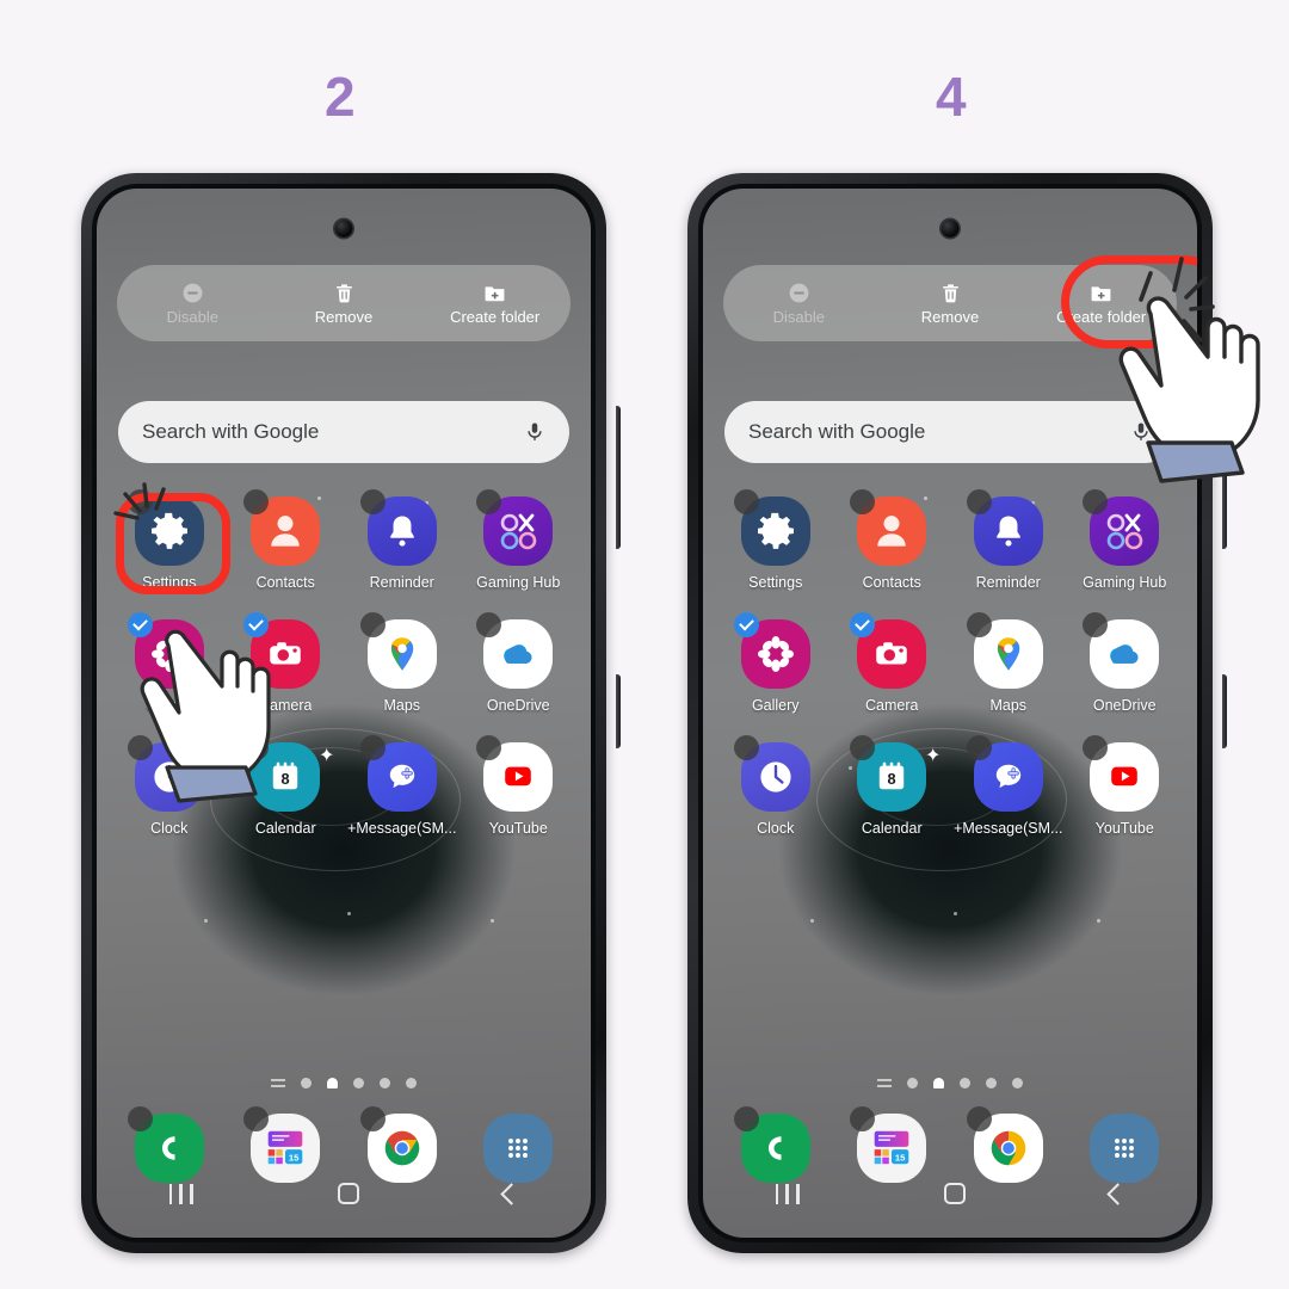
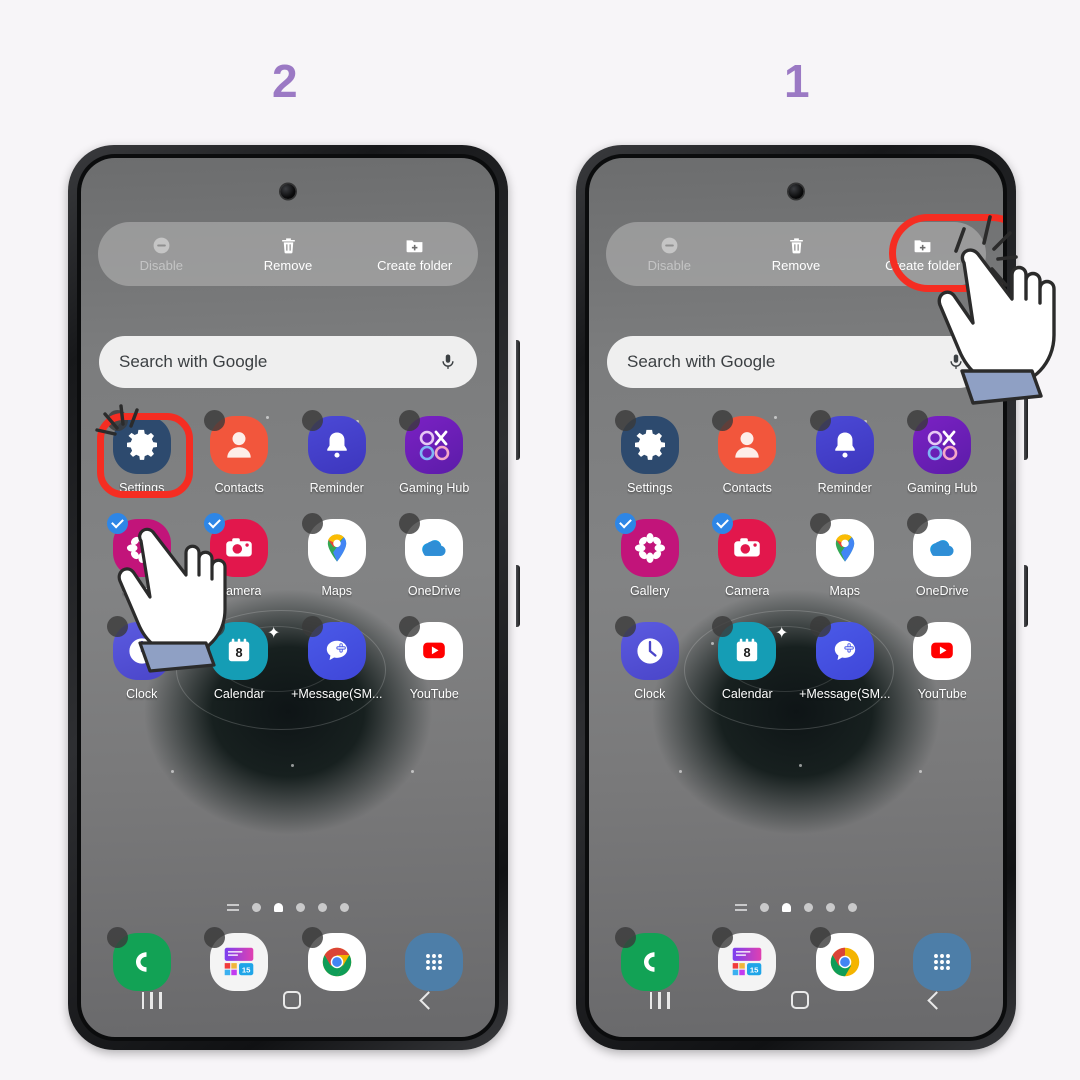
  2
- 4
+ 1
  ✦
  Disable
  Remove
  Create folder
  Search with Google
  Settings
  Contacts
  Reminder
  Gaming Hub
  amera
  Maps
  OneDrive
  Clock
  8
  Calendar
  +Message(SM...
  YouTube
  15
  ✦
  Disable
  Remove
  Create folder
  Search with Google
  Settings
  Contacts
  Reminder
  Gaming Hub
  Gallery
  Camera
  Maps
  OneDrive
  Clock
  8
  Calendar
  +Message(SM...
  YouTube
  15
